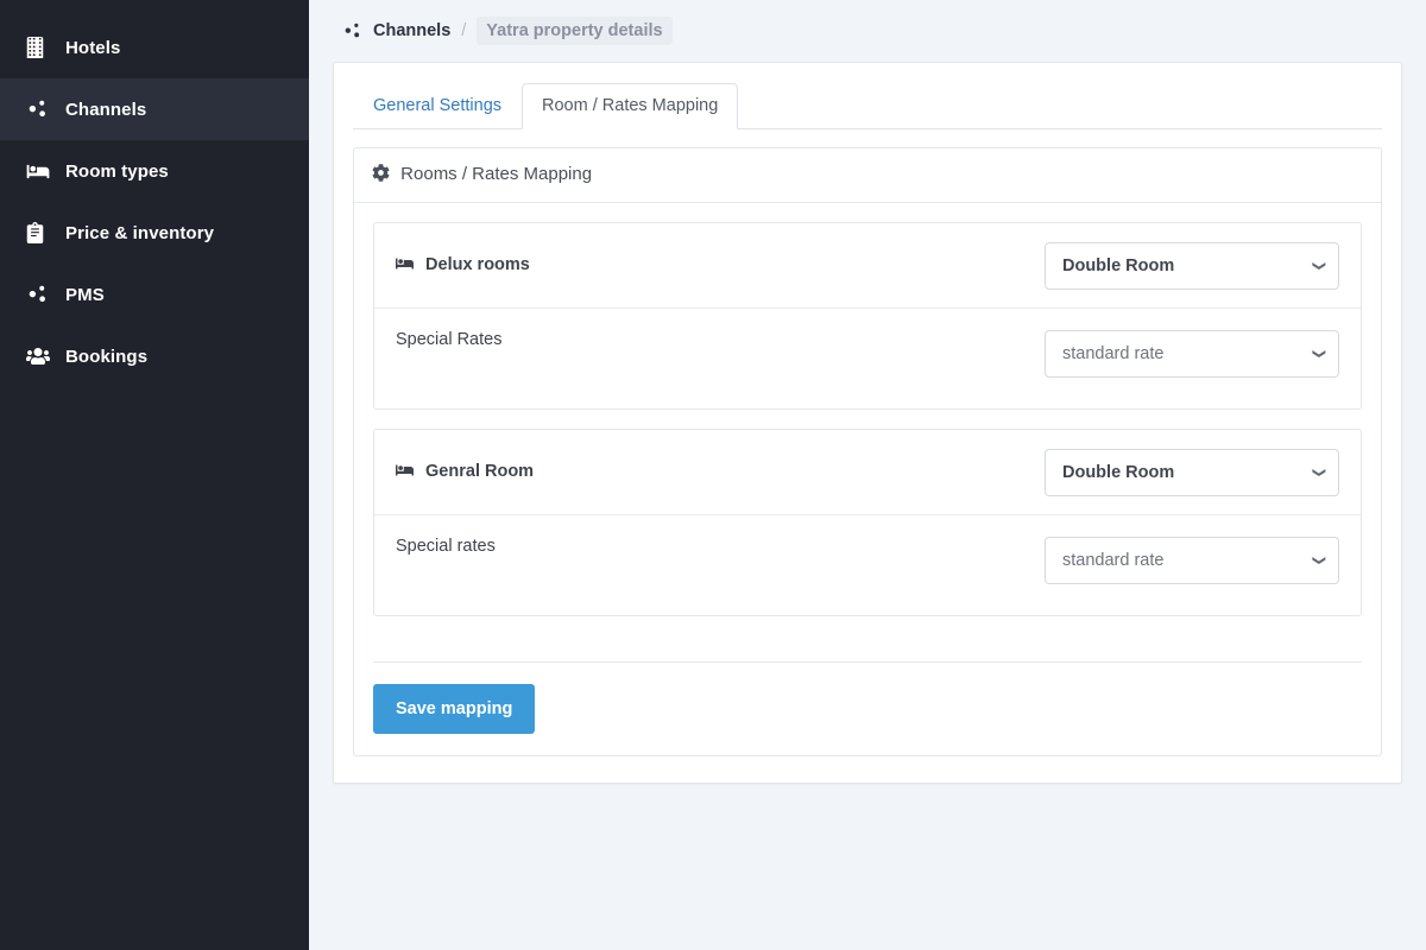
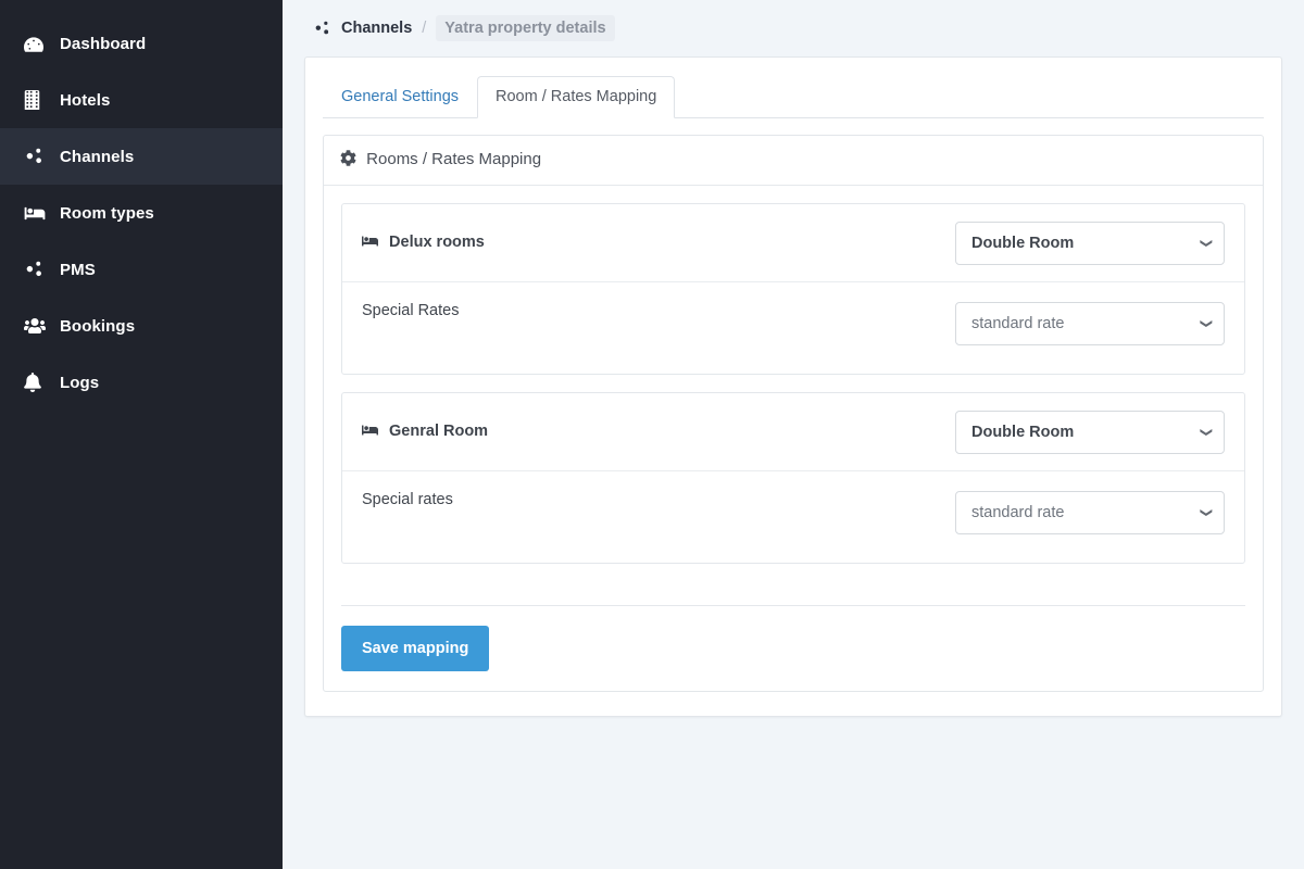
+ Dashboard
  Hotels
  Channels
  Room types
- Price & inventory
  PMS
  Bookings
+ Logs
  Channels
  /
  Yatra property details
  General Settings
  Room / Rates Mapping
  Rooms / Rates Mapping
  Delux rooms
  Double Room
  Special Rates
  standard rate
  Genral Room
  Double Room
  Special rates
  standard rate
  Save mapping
